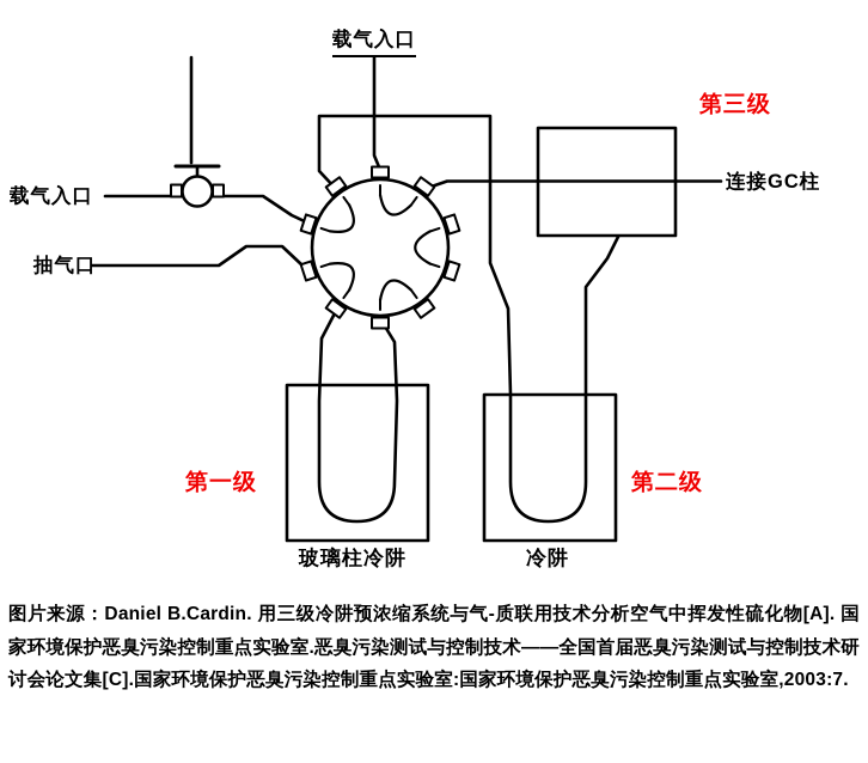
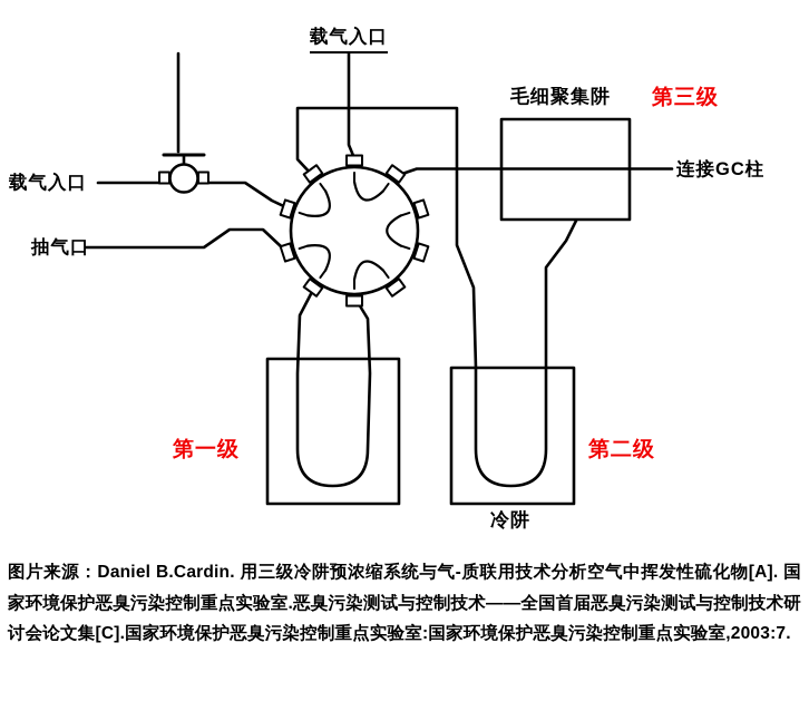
  载气入口
+ 毛细聚集阱
  第三级
  连接GC柱
  载气入口
  抽气口
  第一级
  第二级
- 玻璃柱冷阱
  冷阱
  图片来源：Daniel B.Cardin. 用三级冷阱预浓缩系统与气-质联用技术分析空气中挥发性硫化物[A]. 国家环境保护恶臭污染控制重点实验室.恶臭污染测试与控制技术——全国首届恶臭污染测试与控制技术研讨会论文集[C].国家环境保护恶臭污染控制重点实验室:国家环境保护恶臭污染控制重点实验室,2003:7.
